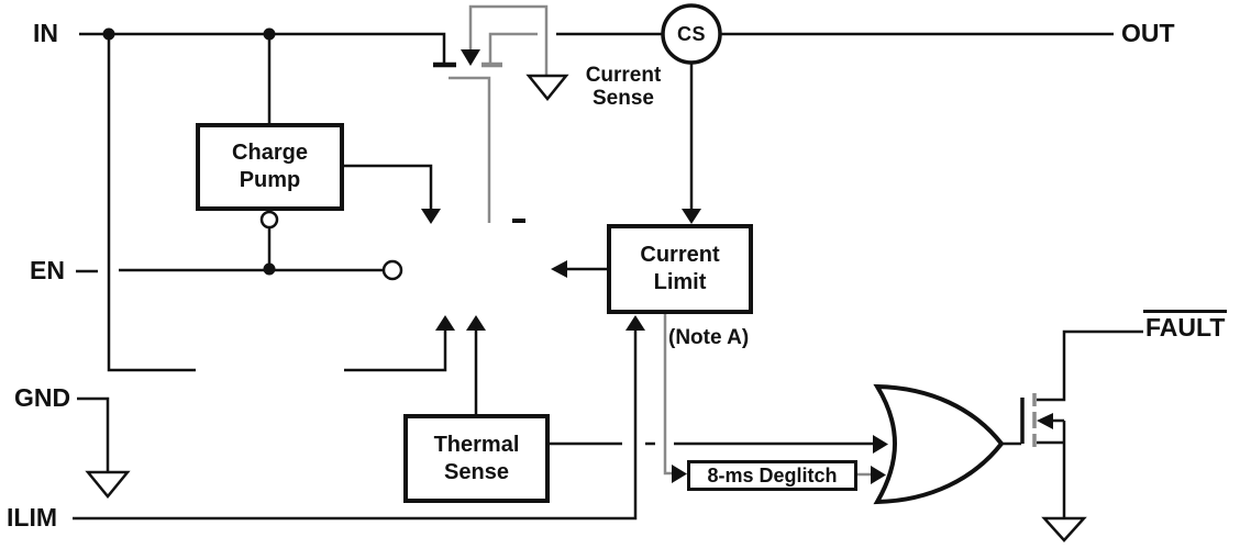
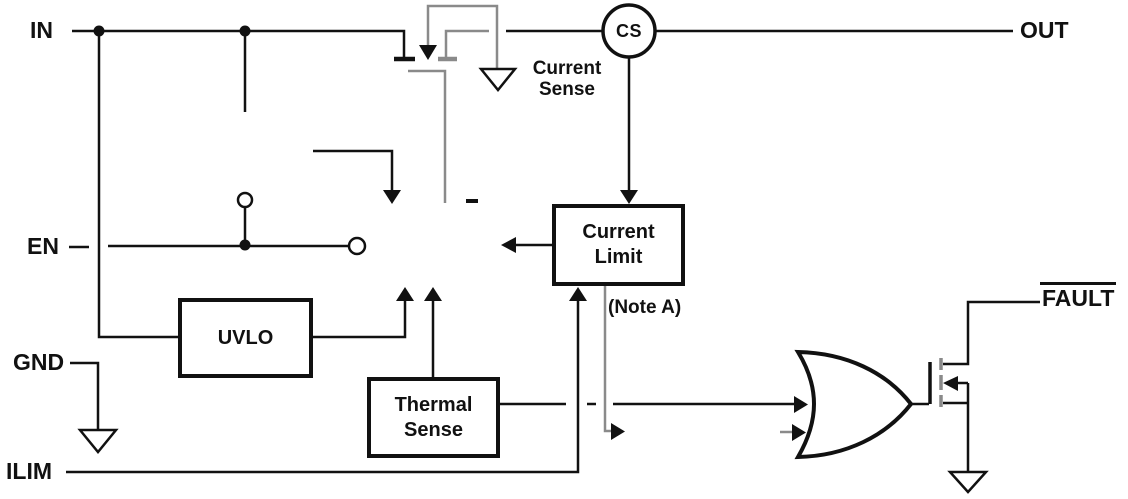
  IN
  OUT
  EN
  GND
  ILIM
  FAULT
- Charge
- Pump
  Current
  Limit
+ UVLO
  Thermal
  Sense
- 8-ms Deglitch
  Current
  Sense
  CS
  (Note A)
